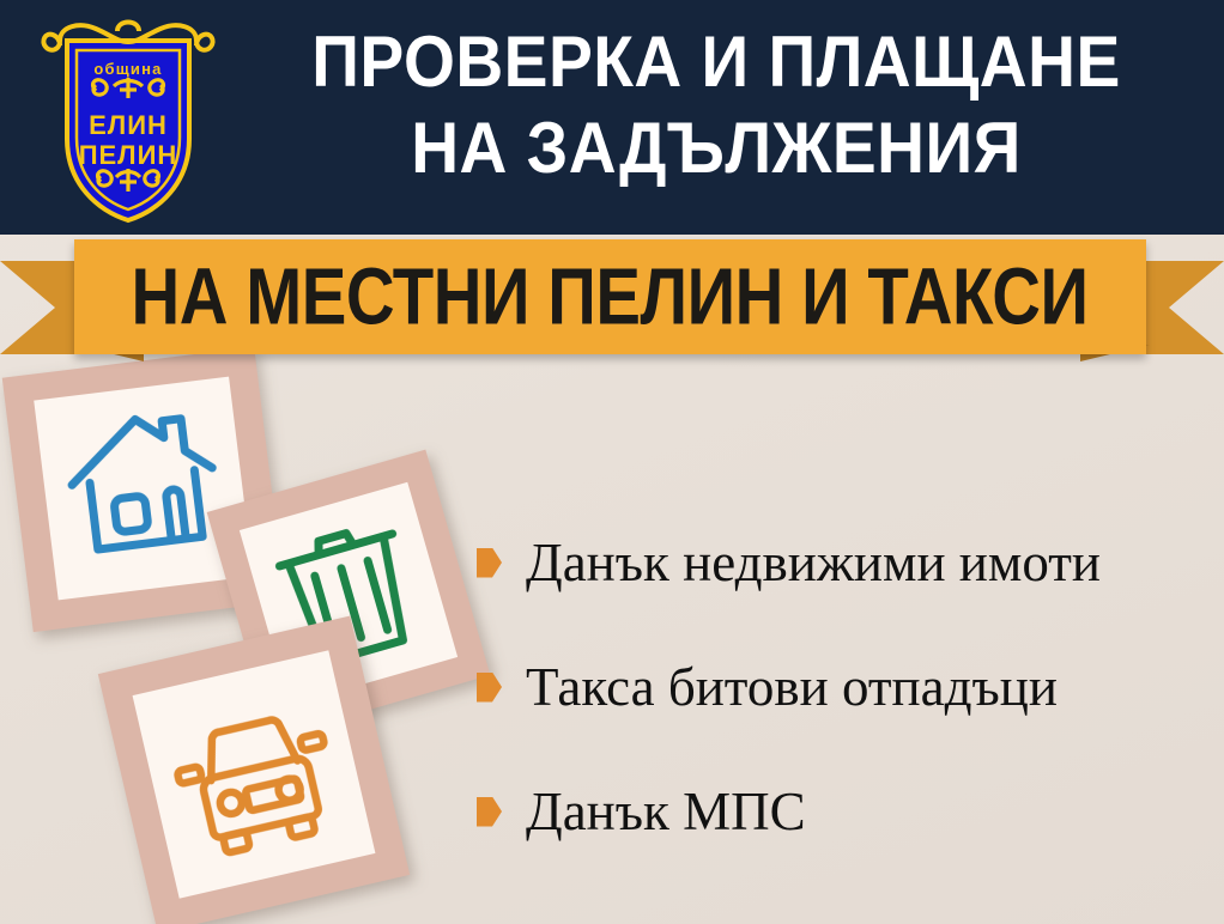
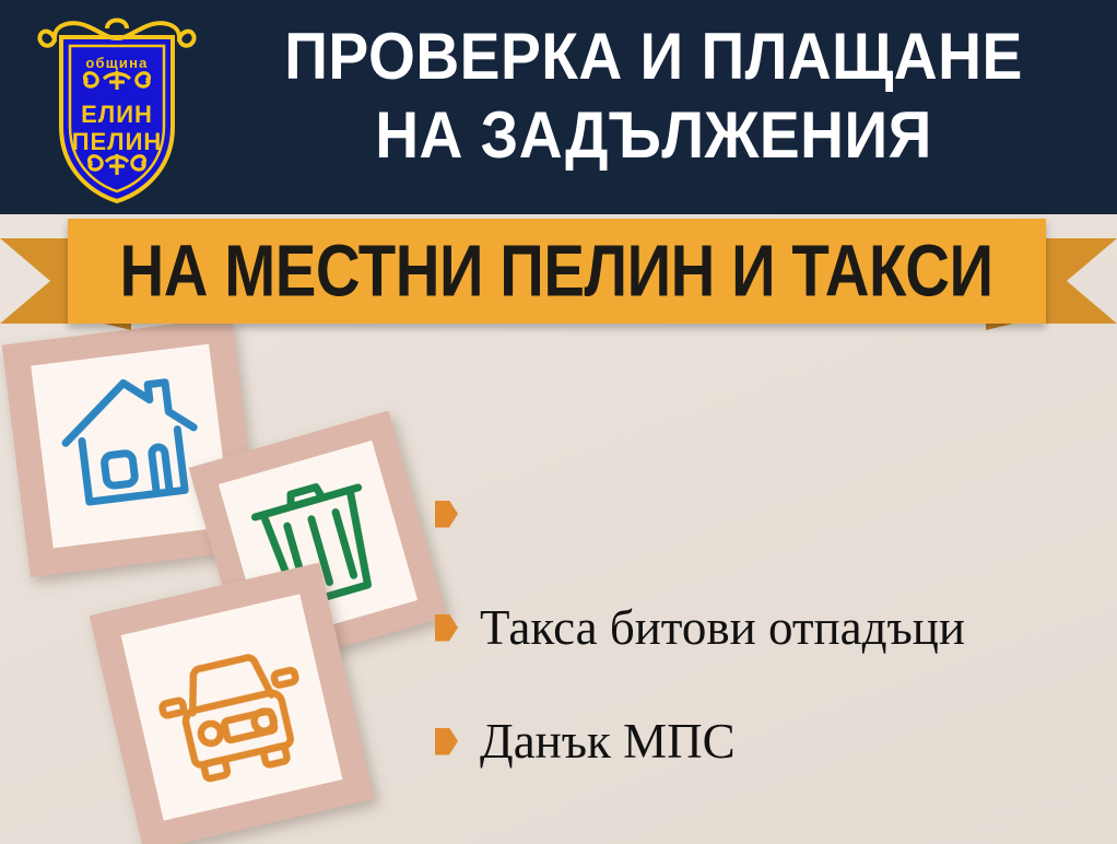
  община
  ЕЛИН
  ПЕЛИН
  ПРОВЕРКА И ПЛАЩАНЕ
  НА ЗАДЪЛЖЕНИЯ
  НА МЕСТНИ ПЕЛИН И ТАКСИ
- Данък недвижими имоти
  Такса битови отпадъци
  Данък МПС
